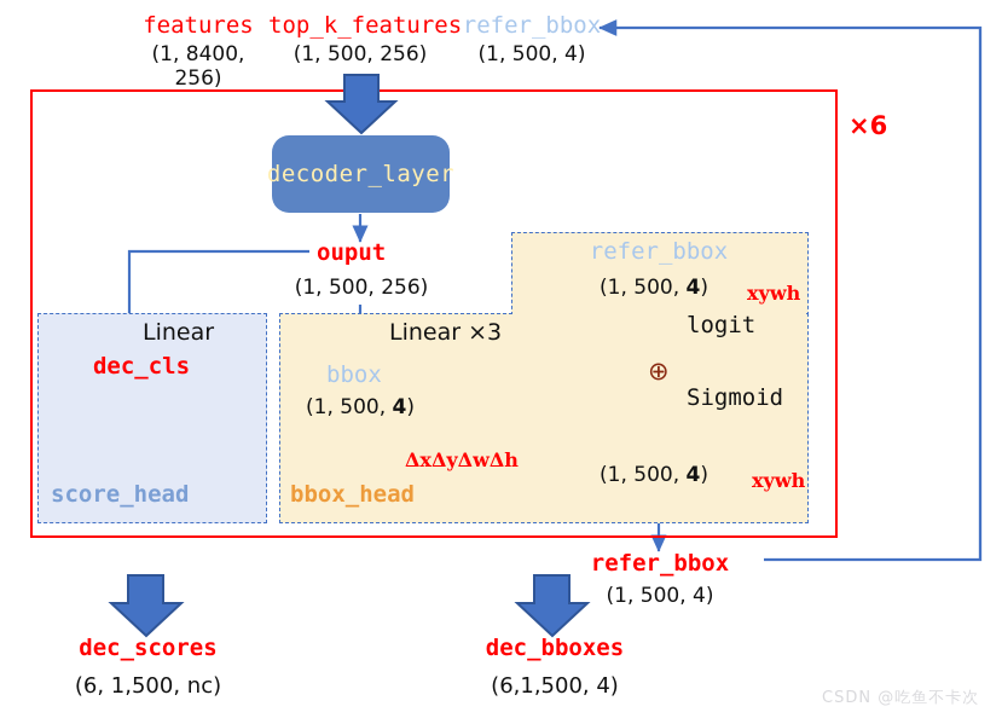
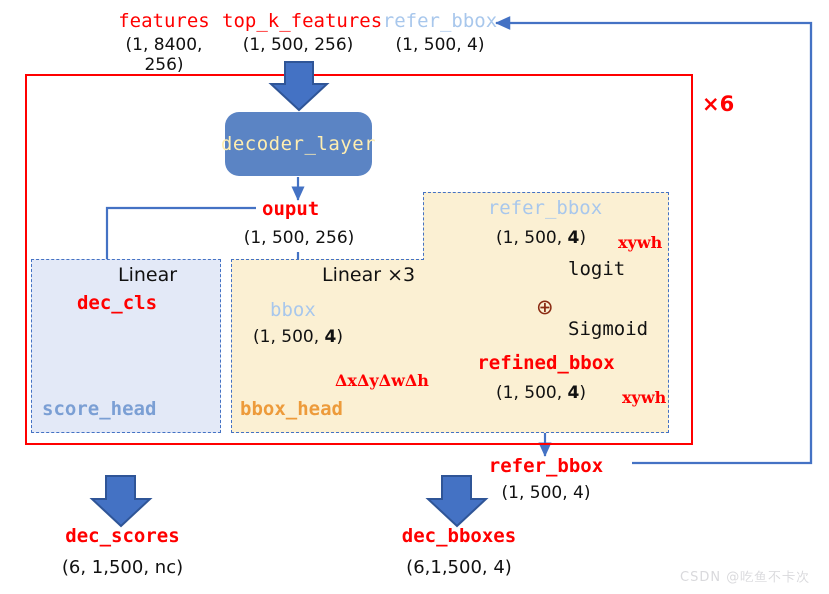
  features
  (1, 8400, 256)
  top_k_features
  (1, 500, 256)
  refer_bbox
  (1, 500, 4)
  ×6
  decoder_layer
  ouput
  (1, 500, 256)
  Linear
  dec_cls
  score_head
  refer_bbox
  (1, 500, 4)
  xywh
  logit
  ⊕
  Sigmoid
+ refined_bbox
  (1, 500, 4)
  xywh
  Linear ×3
  bbox
  (1, 500, 4)
  ΔxΔyΔwΔh
  bbox_head
  refer_bbox
  (1, 500, 4)
  dec_scores
  (6, 1,500, nc)
  dec_bboxes
  (6,1,500, 4)
  CSDN @吃鱼不卡次
